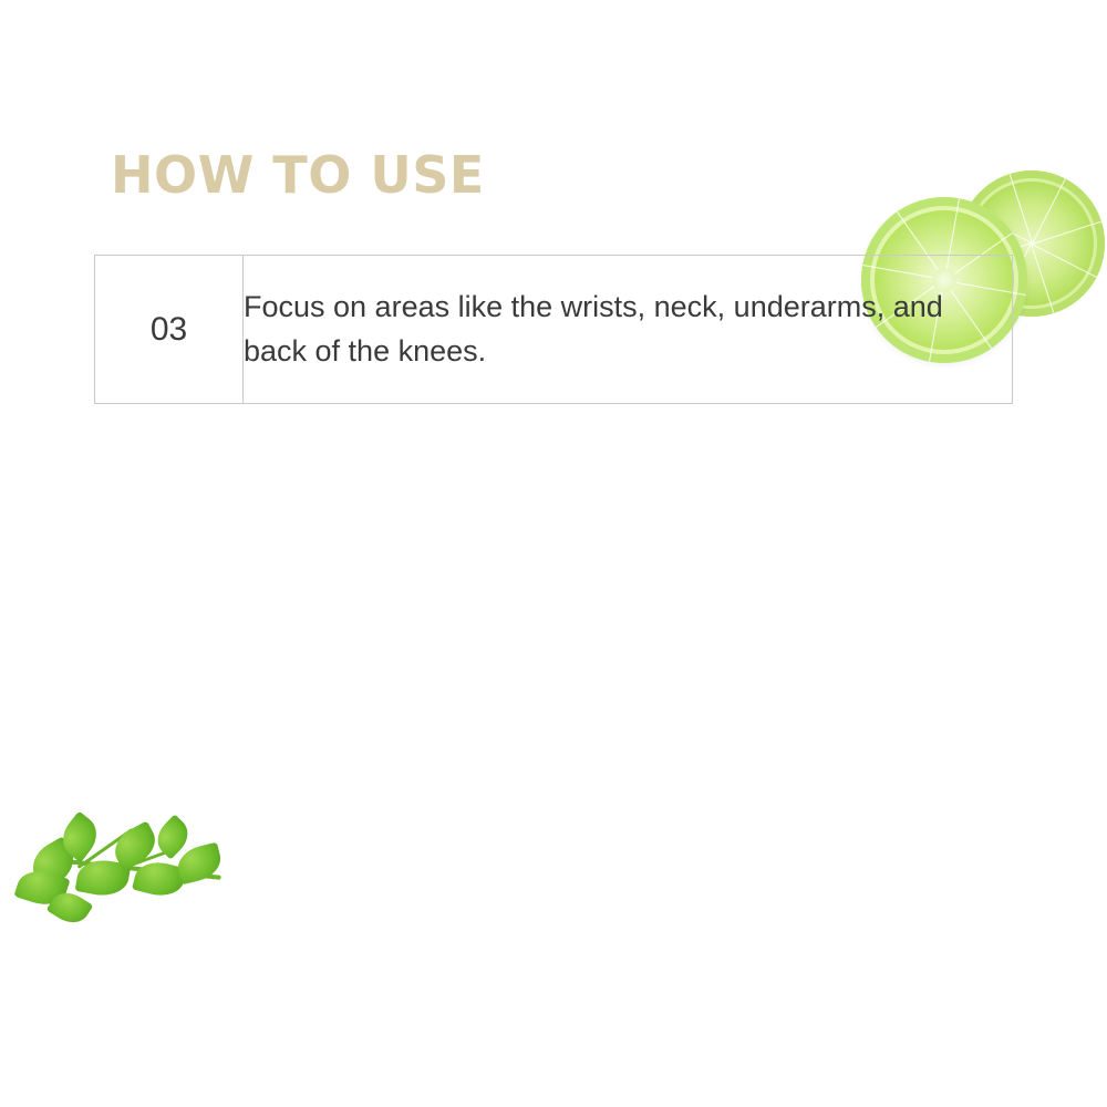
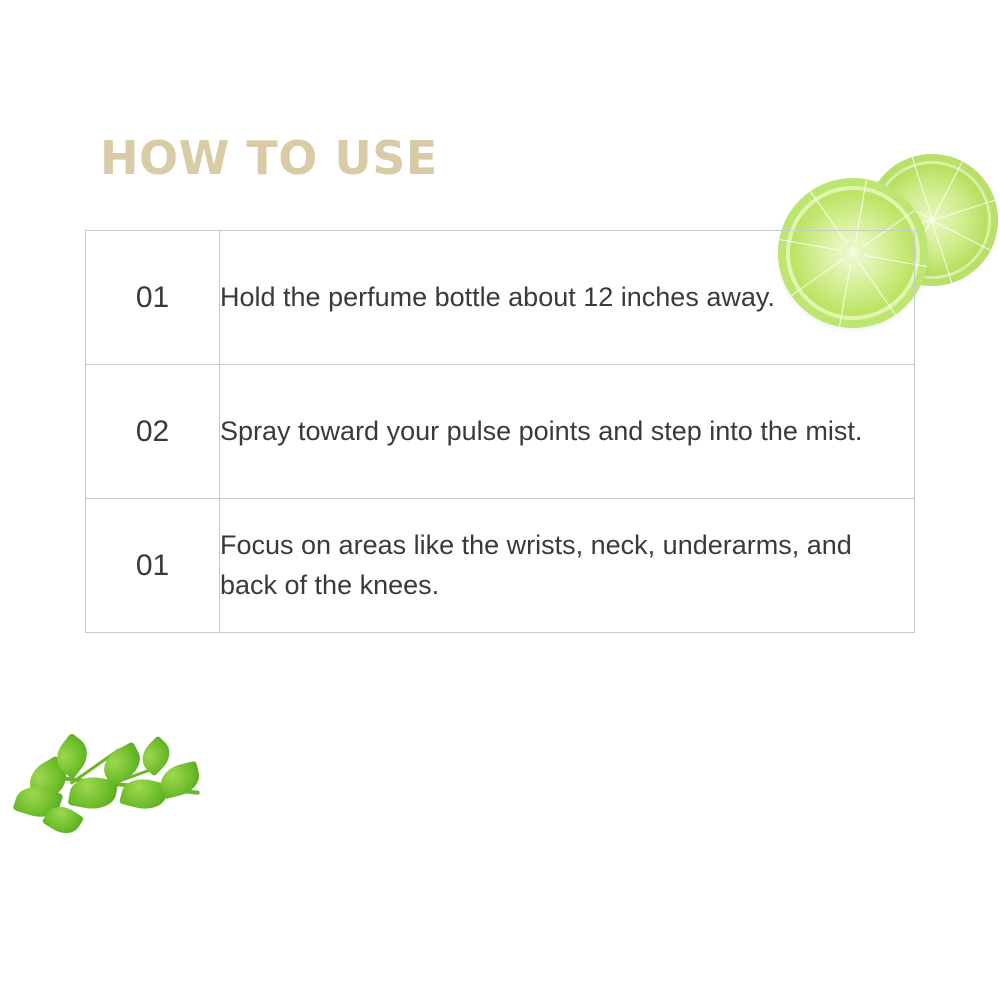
  HOW TO USE
+ 01	Hold the perfume bottle about 12 inches away.
+ 02	Spray toward your pulse points and step into the mist.
- 03	Focus on areas like the wrists, neck, underarms, and back of the knees.
+ 01	Focus on areas like the wrists, neck, underarms, and back of the knees.
